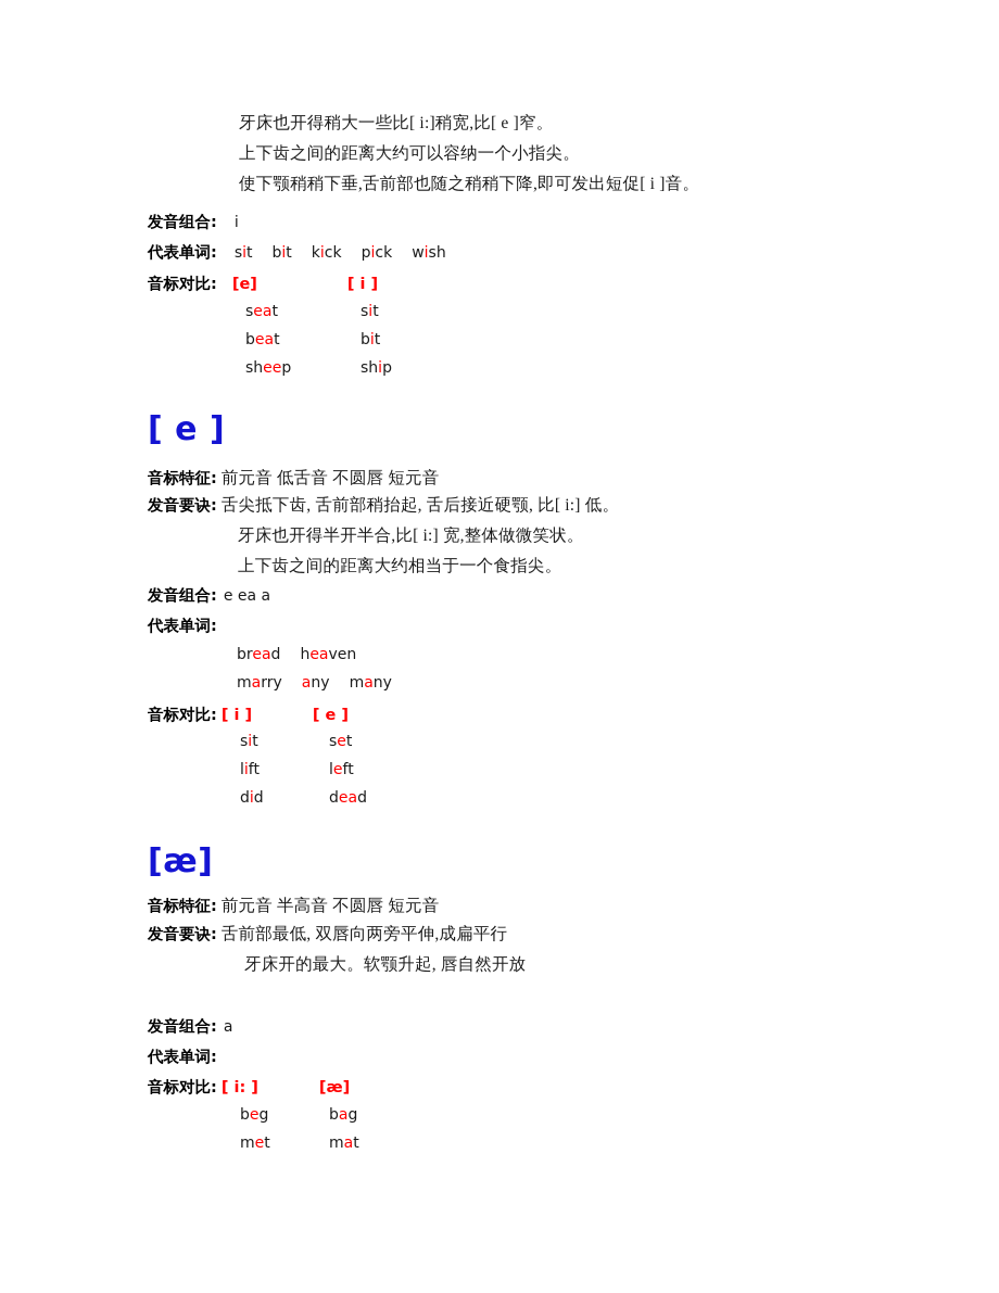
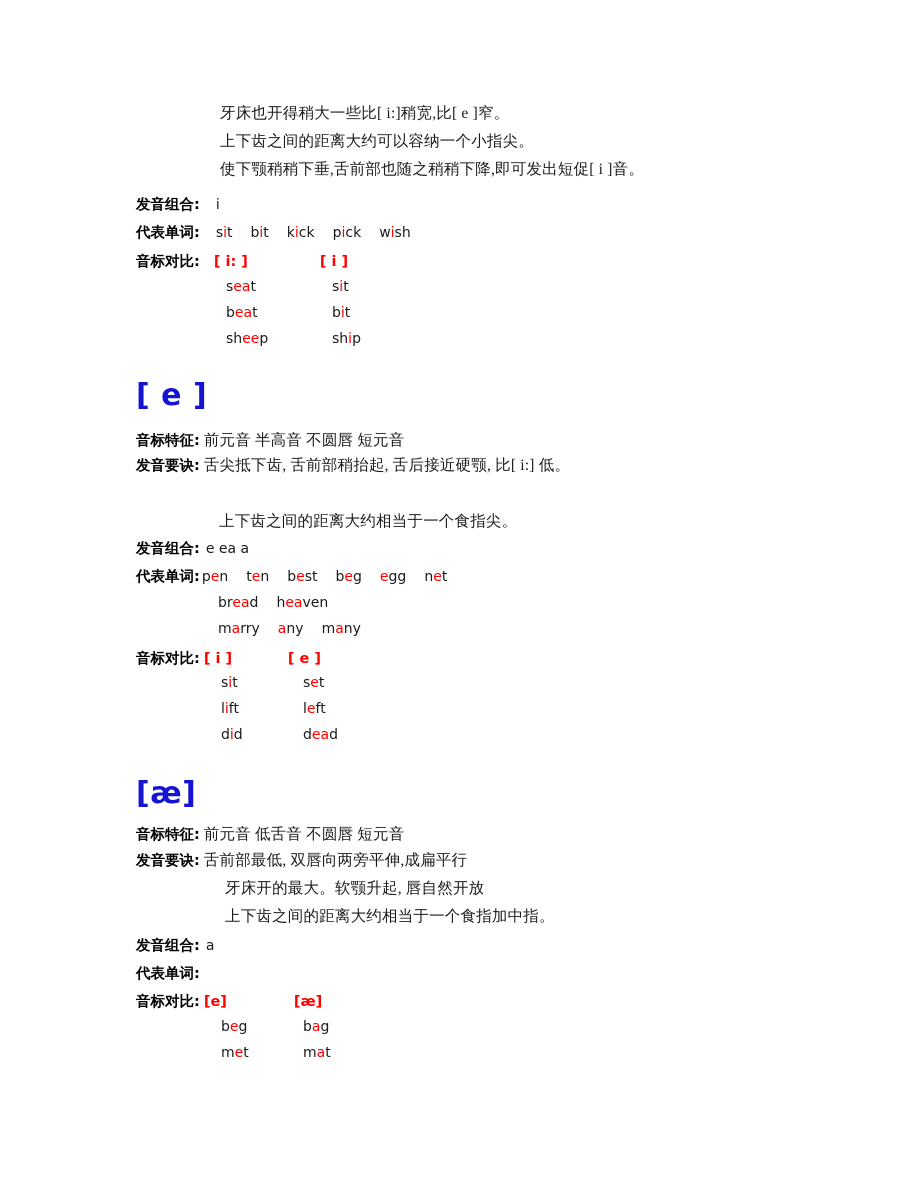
  牙床也开得稍大一些比[ i:]稍宽,比[ e ]窄。
  上下齿之间的距离大约可以容纳一个小指尖。
  使下颚稍稍下垂,舌前部也随之稍稍下降,即可发出短促[ i ]音。
  发音组合:
  i
  代表单词:
  sit bit kick pick wish
  音标对比:
- [e]
+ [ i: ]
  [ i ]
  seat
  sit
  beat
  bit
  sheep
  ship
  [ e ]
  音标特征:
- 前元音 低舌音 不圆唇 短元音
+ 前元音 半高音 不圆唇 短元音
  发音要诀:
  舌尖抵下齿, 舌前部稍抬起, 舌后接近硬颚, 比[ i:] 低。
- 牙床也开得半开半合,比[ i:] 宽,整体做微笑状。
  上下齿之间的距离大约相当于一个食指尖。
  发音组合:
  e ea a
  代表单词:
+ pen ten best beg egg net
  bread heaven
  marry any many
  音标对比:
  [ i ]
  [ e ]
  sit
  set
  lift
  left
  did
  dead
  [æ]
  音标特征:
- 前元音 半高音 不圆唇 短元音
+ 前元音 低舌音 不圆唇 短元音
  发音要诀:
  舌前部最低, 双唇向两旁平伸,成扁平行
  牙床开的最大。软颚升起, 唇自然开放
+ 上下齿之间的距离大约相当于一个食指加中指。
  发音组合:
  a
  代表单词:
  音标对比:
- [ i: ]
+ [e]
  [æ]
  beg
  bag
  met
  mat
